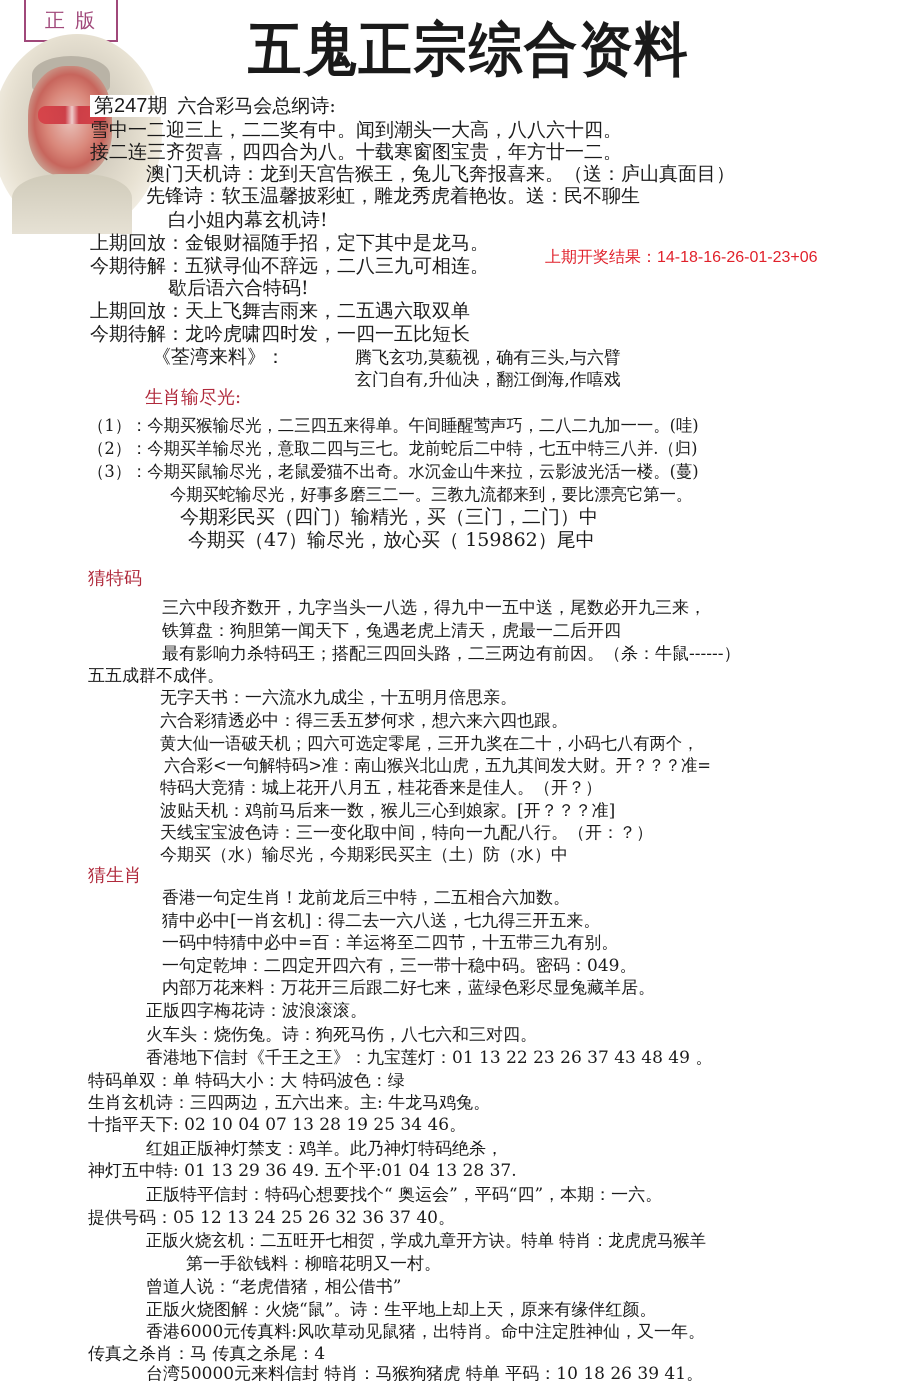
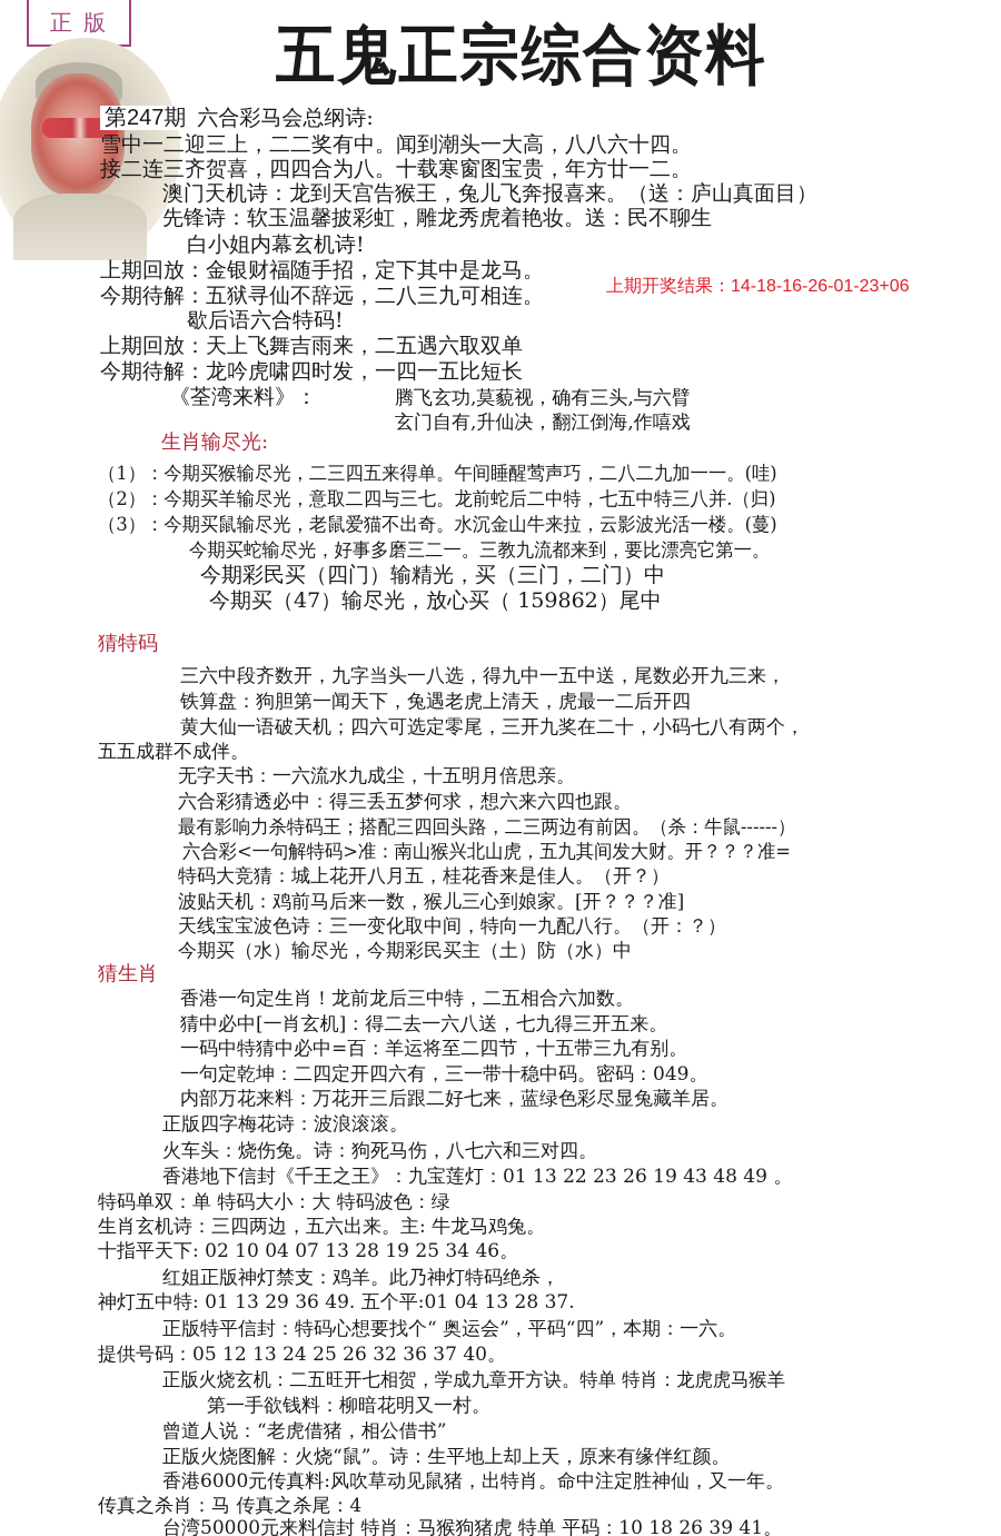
  正 版
  五鬼正宗综合资料
  第247期 六合彩马会总纲诗:
  雪中一二迎三上，二二奖有中。闻到潮头一大高，八八六十四。
  接二连三齐贺喜，四四合为八。十载寒窗图宝贵，年方廿一二。
  澳门天机诗：龙到天宫告猴王，兔儿飞奔报喜来。（送：庐山真面目）
  先锋诗：软玉温馨披彩虹，雕龙秀虎着艳妆。送：民不聊生
  白小姐内幕玄机诗!
  上期回放：金银财福随手招，定下其中是龙马。
  今期待解：五狱寻仙不辞远，二八三九可相连。
  上期开奖结果：14-18-16-26-01-23+06
  歇后语六合特码!
  上期回放：天上飞舞吉雨来，二五遇六取双单
  今期待解：龙吟虎啸四时发，一四一五比短长
  《荃湾来料》：
  腾飞玄功,莫藐视，确有三头,与六臂
  玄门自有,升仙决，翻江倒海,作嘻戏
  生肖输尽光:
  （1）：今期买猴输尽光，二三四五来得单。午间睡醒莺声巧，二八二九加一一。(哇)
  （2）：今期买羊输尽光，意取二四与三七。龙前蛇后二中特，七五中特三八并.（归)
  （3）：今期买鼠输尽光，老鼠爱猫不出奇。水沉金山牛来拉，云影波光活一楼。(蔓)
  今期买蛇输尽光，好事多磨三二一。三教九流都来到，要比漂亮它第一。
  今期彩民买（四门）输精光，买（三门，二门）中
  今期买（47）输尽光，放心买（ 159862）尾中
  猜特码
  三六中段齐数开，九字当头一八选，得九中一五中送，尾数必开九三来，
  铁算盘：狗胆第一闻天下，兔遇老虎上清天，虎最一二后开四
- 最有影响力杀特码王；搭配三四回头路，二三两边有前因。（杀：牛鼠------）
+ 黄大仙一语破天机；四六可选定零尾，三开九奖在二十，小码七八有两个，
  五五成群不成伴。
  无字天书：一六流水九成尘，十五明月倍思亲。
  六合彩猜透必中：得三丢五梦何求，想六来六四也跟。
- 黄大仙一语破天机；四六可选定零尾，三开九奖在二十，小码七八有两个，
+ 最有影响力杀特码王；搭配三四回头路，二三两边有前因。（杀：牛鼠------）
  六合彩<一句解特码>准：南山猴兴北山虎，五九其间发大财。开？？？准=
  特码大竞猜：城上花开八月五，桂花香来是佳人。（开？）
  波贴天机：鸡前马后来一数，猴儿三心到娘家。[开？？？准]
  天线宝宝波色诗：三一变化取中间，特向一九配八行。（开：？）
  今期买（水）输尽光，今期彩民买主（土）防（水）中
  猜生肖
  香港一句定生肖！龙前龙后三中特，二五相合六加数。
  猜中必中[一肖玄机]：得二去一六八送，七九得三开五来。
  一码中特猜中必中=百：羊运将至二四节，十五带三九有别。
  一句定乾坤：二四定开四六有，三一带十稳中码。密码：049。
  内部万花来料：万花开三后跟二好七来，蓝绿色彩尽显兔藏羊居。
  正版四字梅花诗：波浪滚滚。
  火车头：烧伤兔。诗：狗死马伤，八七六和三对四。
- 香港地下信封《千王之王》：九宝莲灯：01 13 22 23 26 37 43 48 49 。
+ 香港地下信封《千王之王》：九宝莲灯：01 13 22 23 26 19 43 48 49 。
  特码单双：单 特码大小：大 特码波色：绿
  生肖玄机诗：三四两边，五六出来。主: 牛龙马鸡兔。
  十指平天下: 02 10 04 07 13 28 19 25 34 46。
  红姐正版神灯禁支：鸡羊。此乃神灯特码绝杀，
  神灯五中特: 01 13 29 36 49. 五个平:01 04 13 28 37.
  正版特平信封：特码心想要找个“ 奥运会”，平码“四”，本期：一六。
  提供号码：05 12 13 24 25 26 32 36 37 40。
  正版火烧玄机：二五旺开七相贺，学成九章开方诀。特单 特肖：龙虎虎马猴羊
  第一手欲钱料：柳暗花明又一村。
  曾道人说：“老虎借猪，相公借书”
  正版火烧图解：火烧“鼠”。诗：生平地上却上天，原来有缘伴红颜。
  香港6000元传真料:风吹草动见鼠猪，出特肖。命中注定胜神仙，又一年。
  传真之杀肖：马 传真之杀尾：4
  台湾50000元来料信封 特肖：马猴狗猪虎 特单 平码：10 18 26 39 41。
